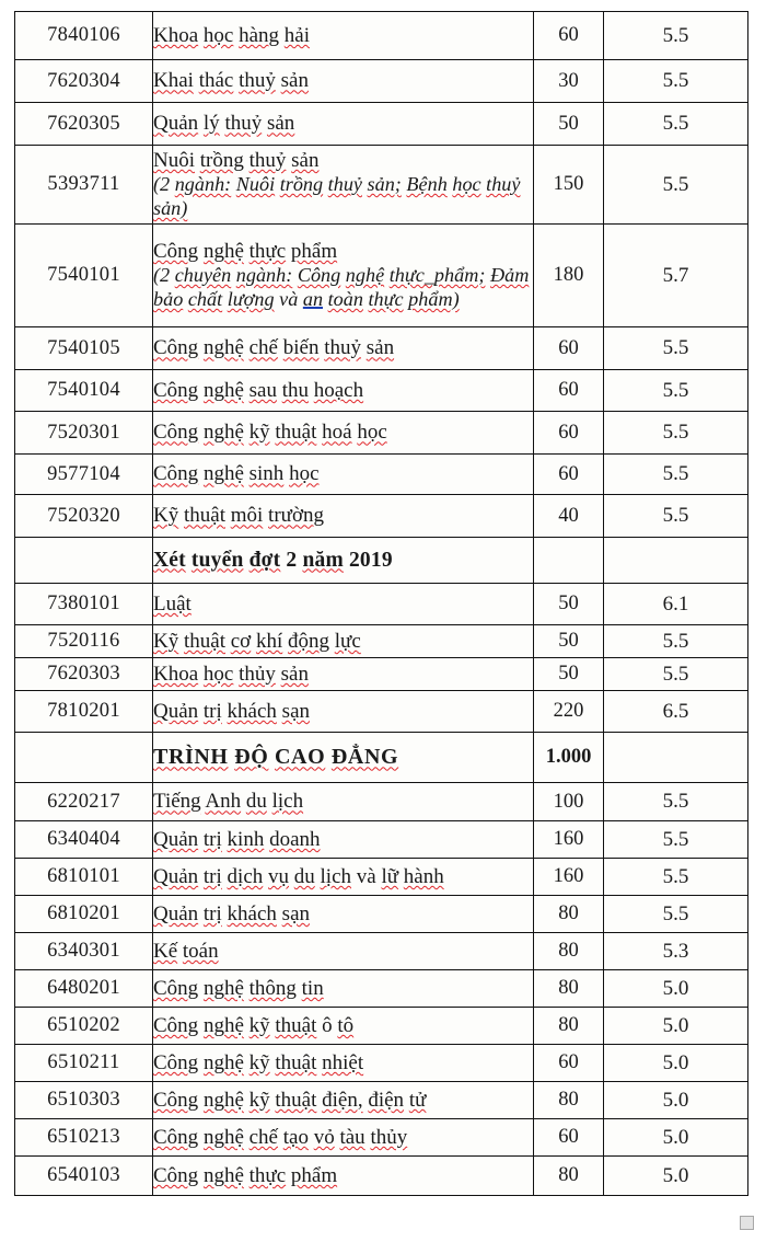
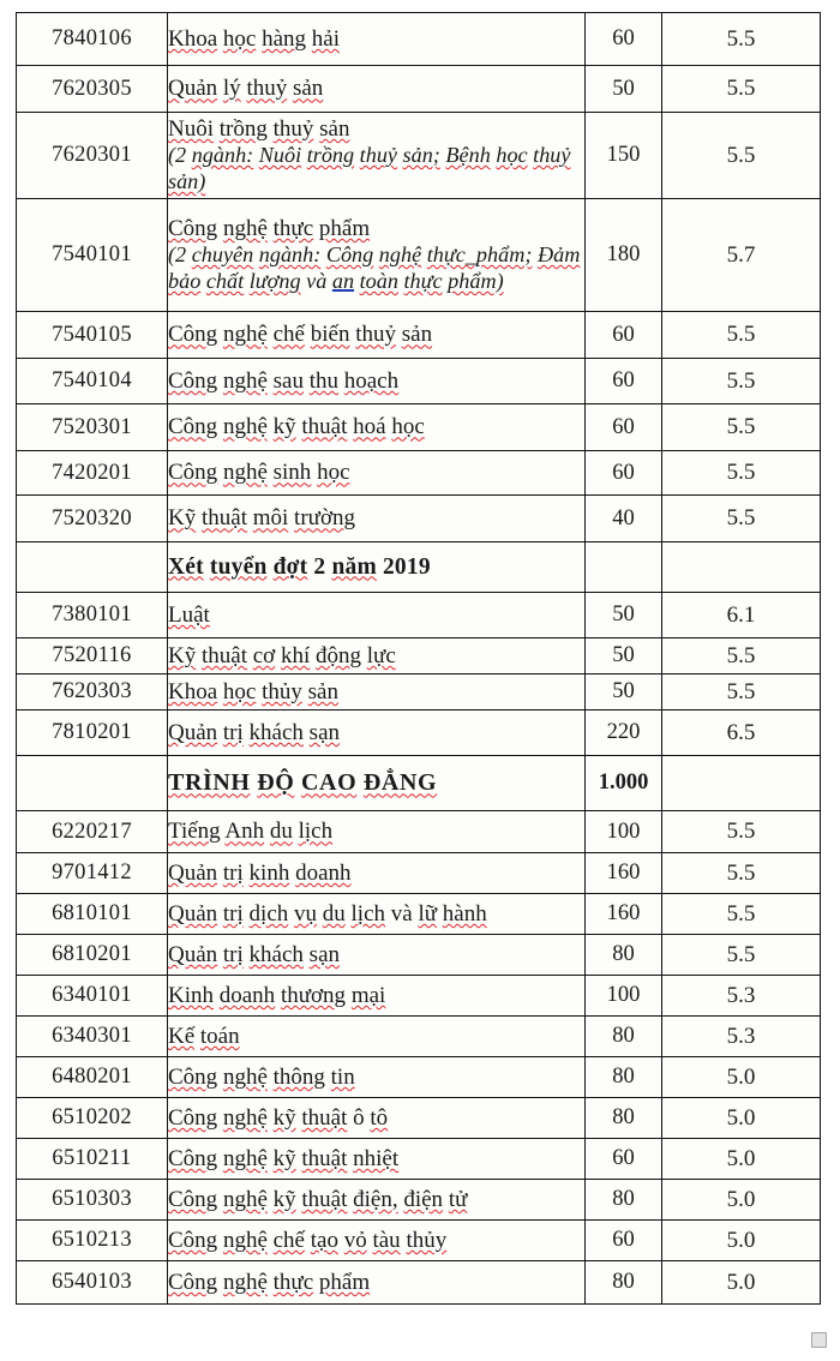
  7840106	Khoa học hàng hải	60	5.5
- 7620304	Khai thác thuỷ sản	30	5.5
  7620305	Quản lý thuỷ sản	50	5.5
- 5393711	Nuôi trồng thuỷ sản(2 ngành: Nuôi trồng thuỷ sản; Bệnh học thuỷ sản)	150	5.5
+ 7620301	Nuôi trồng thuỷ sản(2 ngành: Nuôi trồng thuỷ sản; Bệnh học thuỷ sản)	150	5.5
  7540101	Công nghệ thực phẩm(2 chuyên ngành: Công nghệ thực_phẩm; Đảm bảo chất lượng và an toàn thực phẩm)	180	5.7
  7540105	Công nghệ chế biến thuỷ sản	60	5.5
  7540104	Công nghệ sau thu hoạch	60	5.5
  7520301	Công nghệ kỹ thuật hoá học	60	5.5
- 9577104	Công nghệ sinh học	60	5.5
+ 7420201	Công nghệ sinh học	60	5.5
  7520320	Kỹ thuật môi trường	40	5.5
  	Xét tuyển đợt 2 năm 2019
  7380101	Luật	50	6.1
  7520116	Kỹ thuật cơ khí động lực	50	5.5
  7620303	Khoa học thủy sản	50	5.5
  7810201	Quản trị khách sạn	220	6.5
  	TRÌNH ĐỘ CAO ĐẲNG	1.000
  6220217	Tiếng Anh du lịch	100	5.5
- 6340404	Quản trị kinh doanh	160	5.5
+ 9701412	Quản trị kinh doanh	160	5.5
  6810101	Quản trị dịch vụ du lịch và lữ hành	160	5.5
  6810201	Quản trị khách sạn	80	5.5
+ 6340101	Kinh doanh thương mại	100	5.3
  6340301	Kế toán	80	5.3
  6480201	Công nghệ thông tin	80	5.0
  6510202	Công nghệ kỹ thuật ô tô	80	5.0
  6510211	Công nghệ kỹ thuật nhiệt	60	5.0
  6510303	Công nghệ kỹ thuật điện, điện tử	80	5.0
  6510213	Công nghệ chế tạo vỏ tàu thủy	60	5.0
  6540103	Công nghệ thực phẩm	80	5.0
